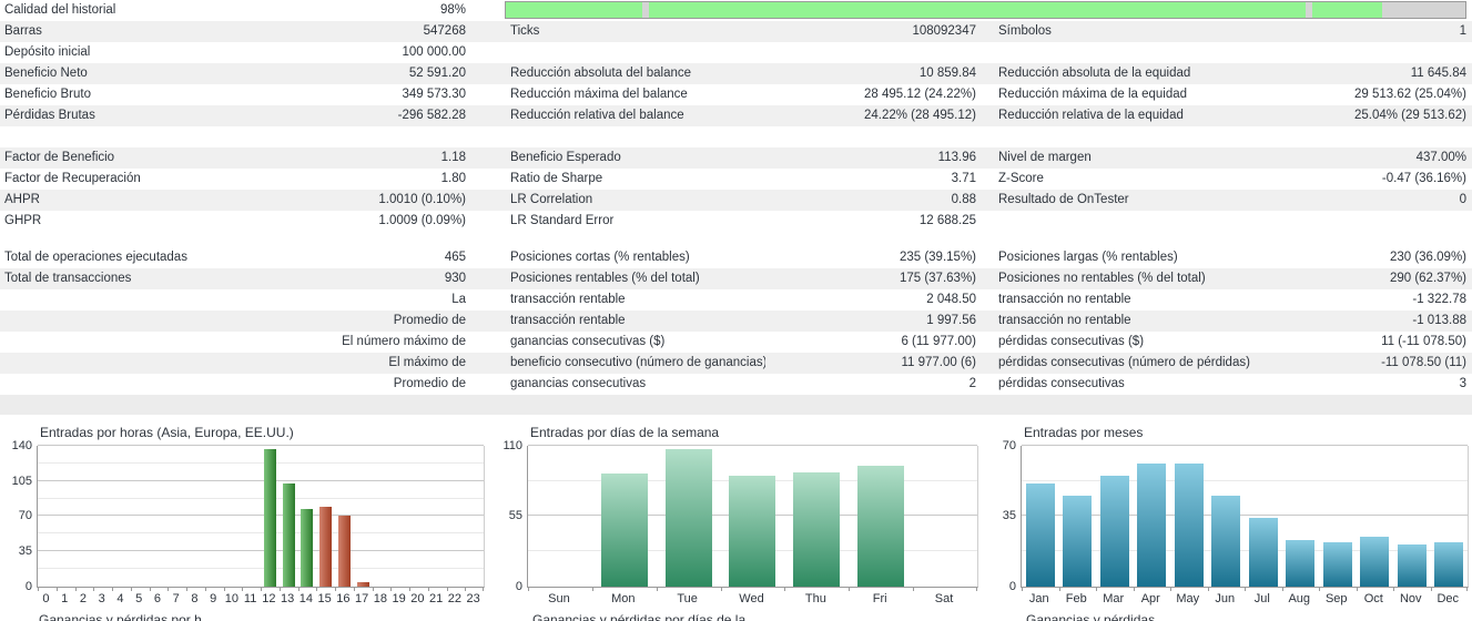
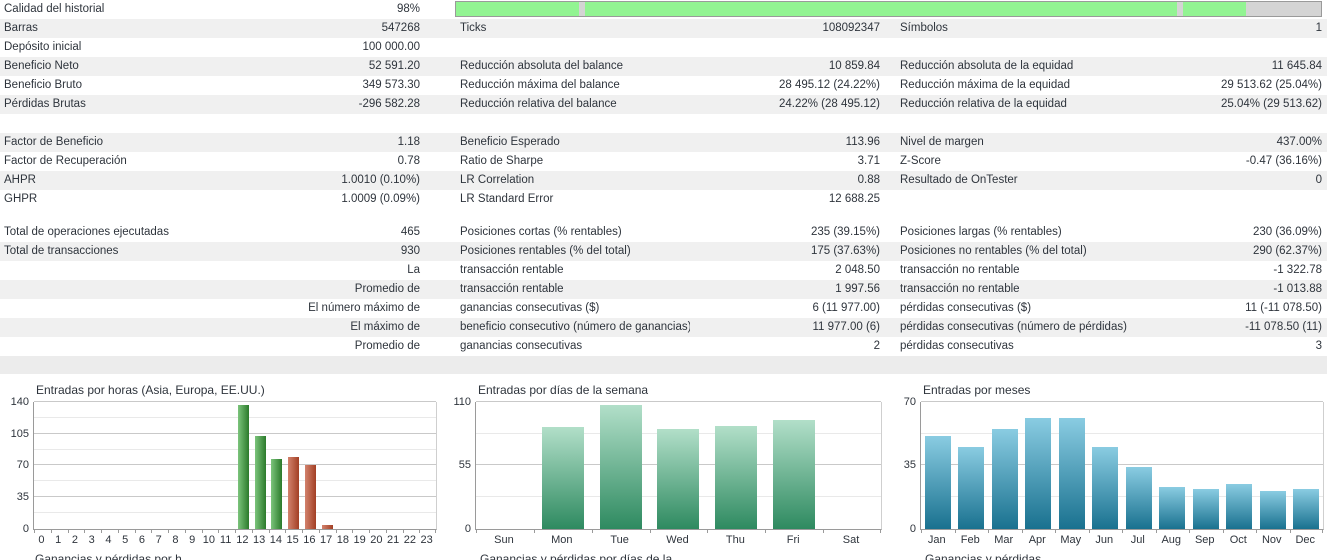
  Calidad del historial
  98%
  Barras
  547268
  Ticks
  108092347
  Símbolos
  1
  Depósito inicial
  100 000.00
  Beneficio Neto
  52 591.20
  Reducción absoluta del balance
  10 859.84
  Reducción absoluta de la equidad
  11 645.84
  Beneficio Bruto
  349 573.30
  Reducción máxima del balance
  28 495.12 (24.22%)
  Reducción máxima de la equidad
  29 513.62 (25.04%)
  Pérdidas Brutas
  -296 582.28
  Reducción relativa del balance
  24.22% (28 495.12)
  Reducción relativa de la equidad
  25.04% (29 513.62)
  Factor de Beneficio
  1.18
  Beneficio Esperado
  113.96
  Nivel de margen
  437.00%
  Factor de Recuperación
- 1.80
+ 0.78
  Ratio de Sharpe
  3.71
  Z-Score
  -0.47 (36.16%)
  AHPR
  1.0010 (0.10%)
  LR Correlation
  0.88
  Resultado de OnTester
  0
  GHPR
  1.0009 (0.09%)
  LR Standard Error
  12 688.25
  Total de operaciones ejecutadas
  465
  Posiciones cortas (% rentables)
  235 (39.15%)
  Posiciones largas (% rentables)
  230 (36.09%)
  Total de transacciones
  930
  Posiciones rentables (% del total)
  175 (37.63%)
  Posiciones no rentables (% del total)
  290 (62.37%)
  La
  transacción rentable
  2 048.50
  transacción no rentable
  -1 322.78
  Promedio de
  transacción rentable
  1 997.56
  transacción no rentable
  -1 013.88
  El número máximo de
  ganancias consecutivas ($)
  6 (11 977.00)
  pérdidas consecutivas ($)
  11 (-11 078.50)
  El máximo de
  beneficio consecutivo (número de ganancias)
  11 977.00 (6)
  pérdidas consecutivas (número de pérdidas)
  -11 078.50 (11)
  Promedio de
  ganancias consecutivas
  2
  pérdidas consecutivas
  3
  Entradas por horas (Asia, Europa, EE.UU.)
  0
  35
  70
  105
  140
  0
  1
  2
  3
  4
  5
  6
  7
  8
  9
  10
  11
  12
  13
  14
  15
  16
  17
  18
  19
  20
  21
  22
  23
  Entradas por días de la semana
  0
  55
  110
  Sun
  Mon
  Tue
  Wed
  Thu
  Fri
  Sat
  Entradas por meses
  0
  35
  70
  Jan
  Feb
  Mar
  Apr
  May
  Jun
  Jul
  Aug
  Sep
  Oct
  Nov
  Dec
  Ganancias y pérdidas por h
  Ganancias y pérdidas por días de la
  Ganancias y pérdidas
